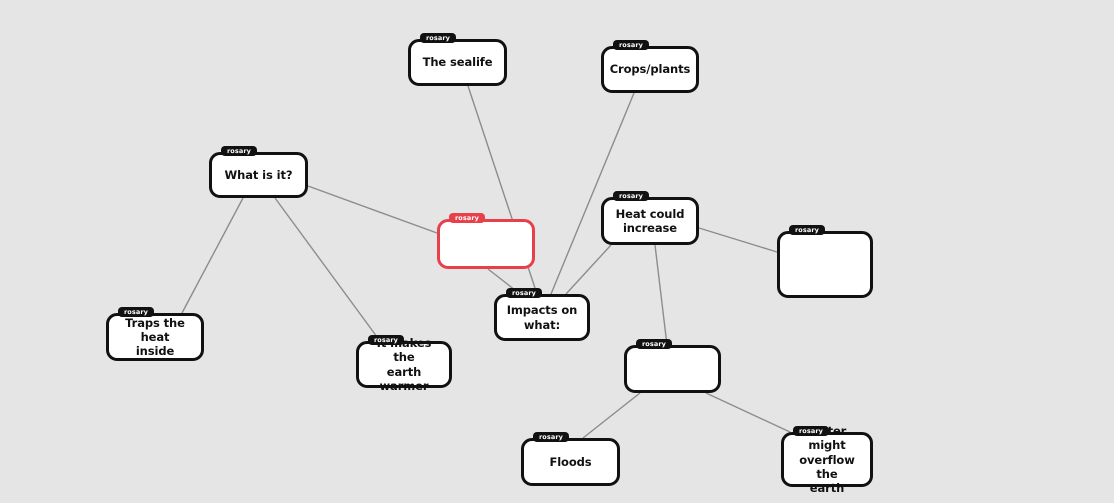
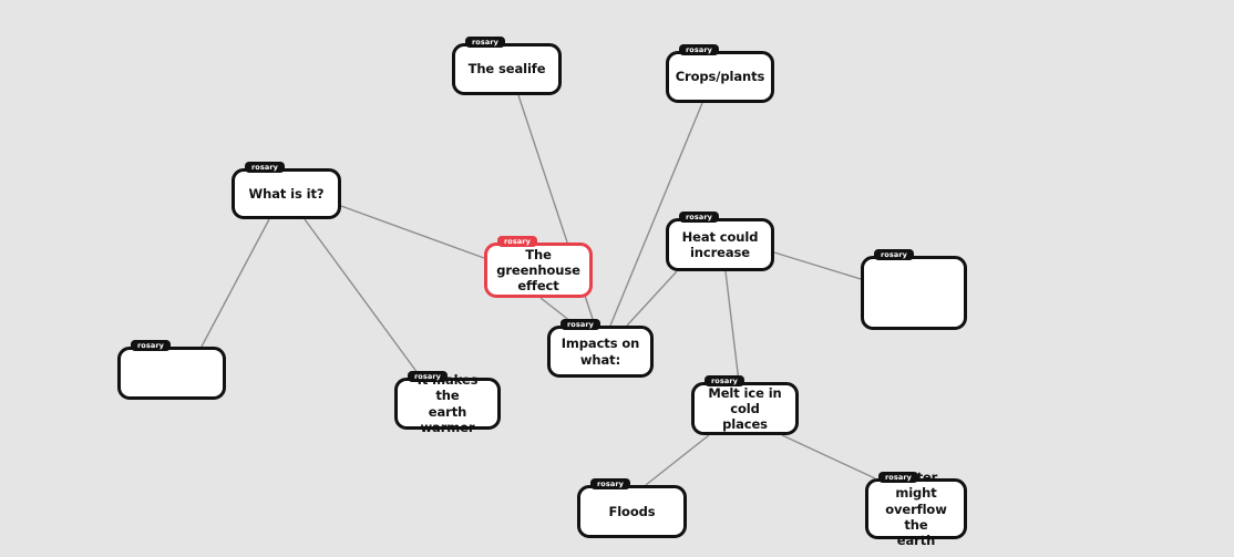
  rosary
  The sealife
  rosary
  Crops/plants
  rosary
  What is it?
  rosary
+ The greenhouse
+ effect
  rosary
  Heat could
  increase
  rosary
  rosary
- Traps the heat
- inside
  rosary
  Impacts on what:
  rosary
  akes the
  earth warmer
  rosary
+ Melt ice in cold
+ places
  rosary
  Floods
  rosary
  ter might
  overflow the
  earth
